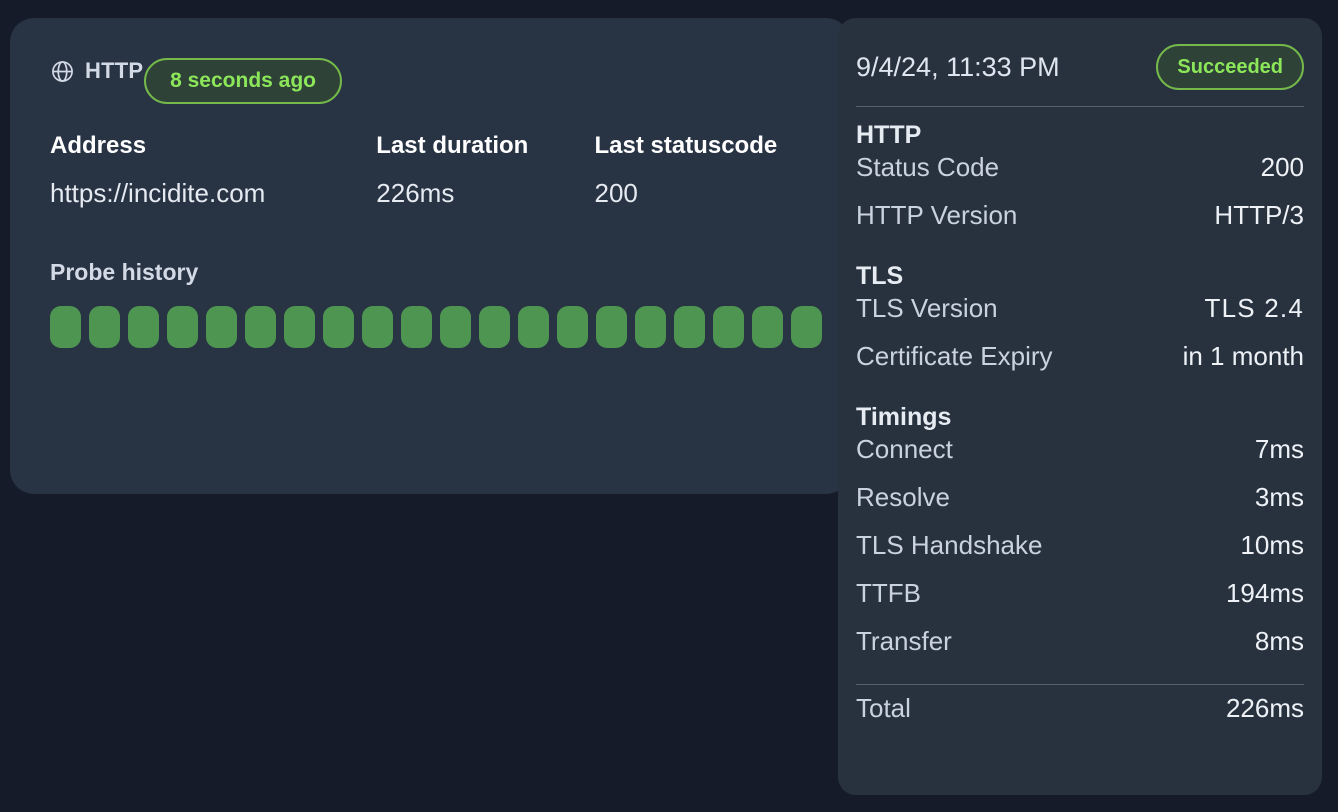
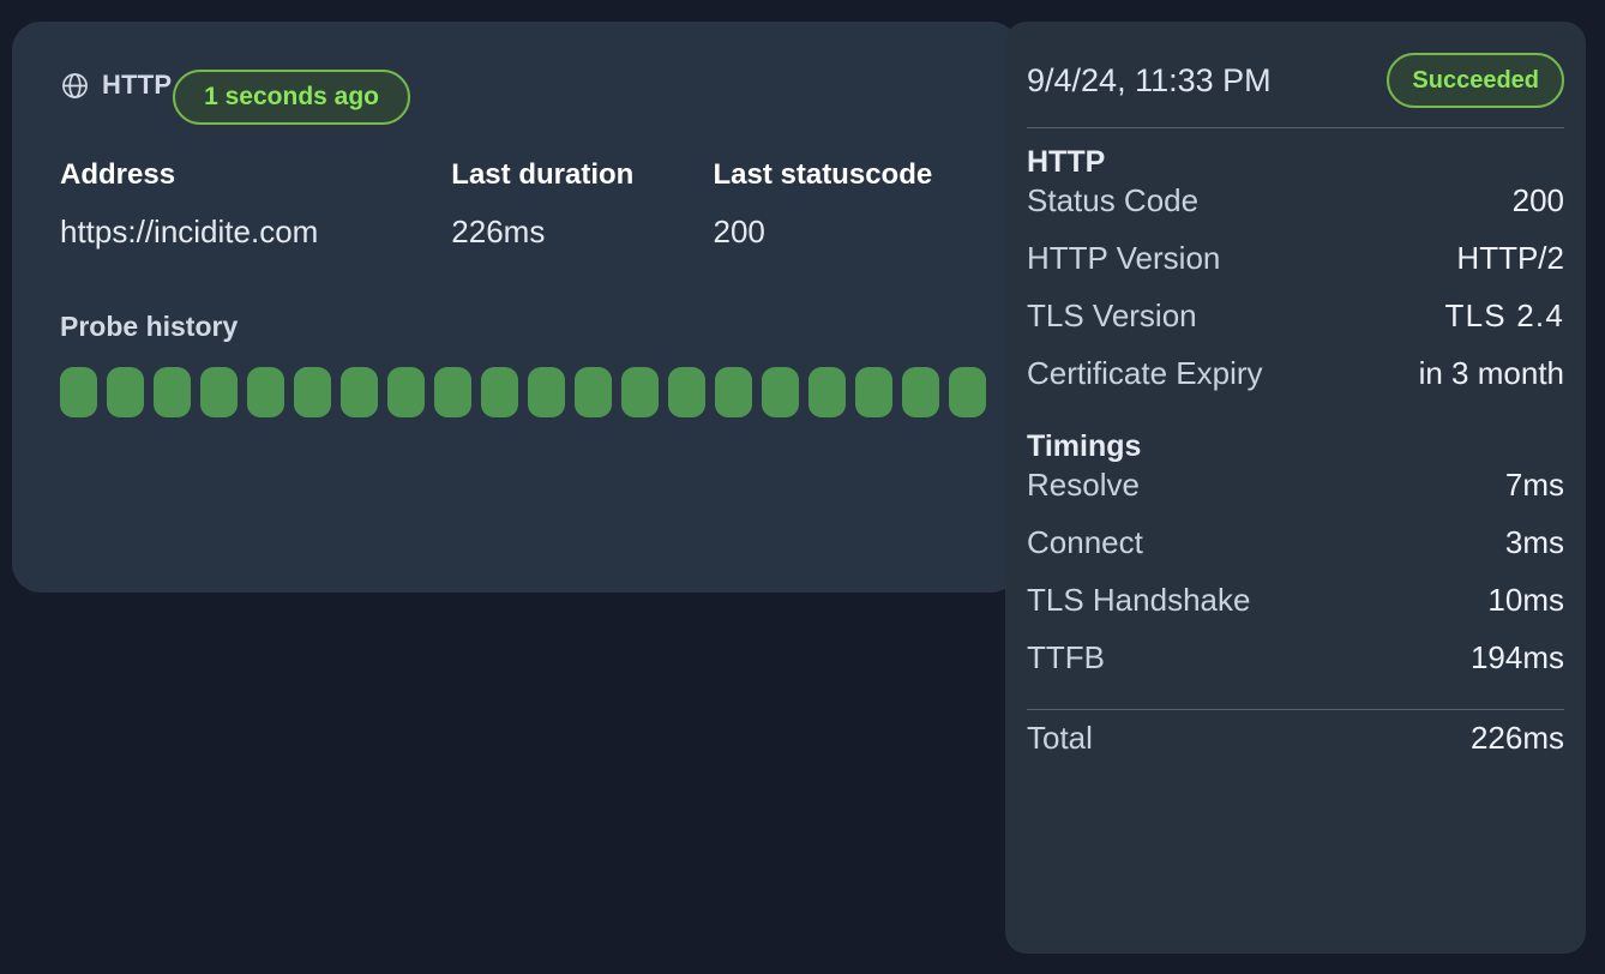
  HTTP
  Address
  https://incidite.com
  Last duration
  226ms
  Last statuscode
  200
  Probe history
- 8 seconds ago
+ 1 seconds ago
  9/4/24, 11:33 PM
  Succeeded
  HTTP
  Status Code
  200
  HTTP Version
- HTTP/3
+ HTTP/2
- TLS
  TLS Version
  TLS 2.4
  Certificate Expiry
- in 1 month
+ in 3 month
  Timings
- Connect
+ Resolve
  7ms
- Resolve
+ Connect
  3ms
  TLS Handshake
  10ms
  TTFB
  194ms
- Transfer
- 8ms
  Total
  226ms
